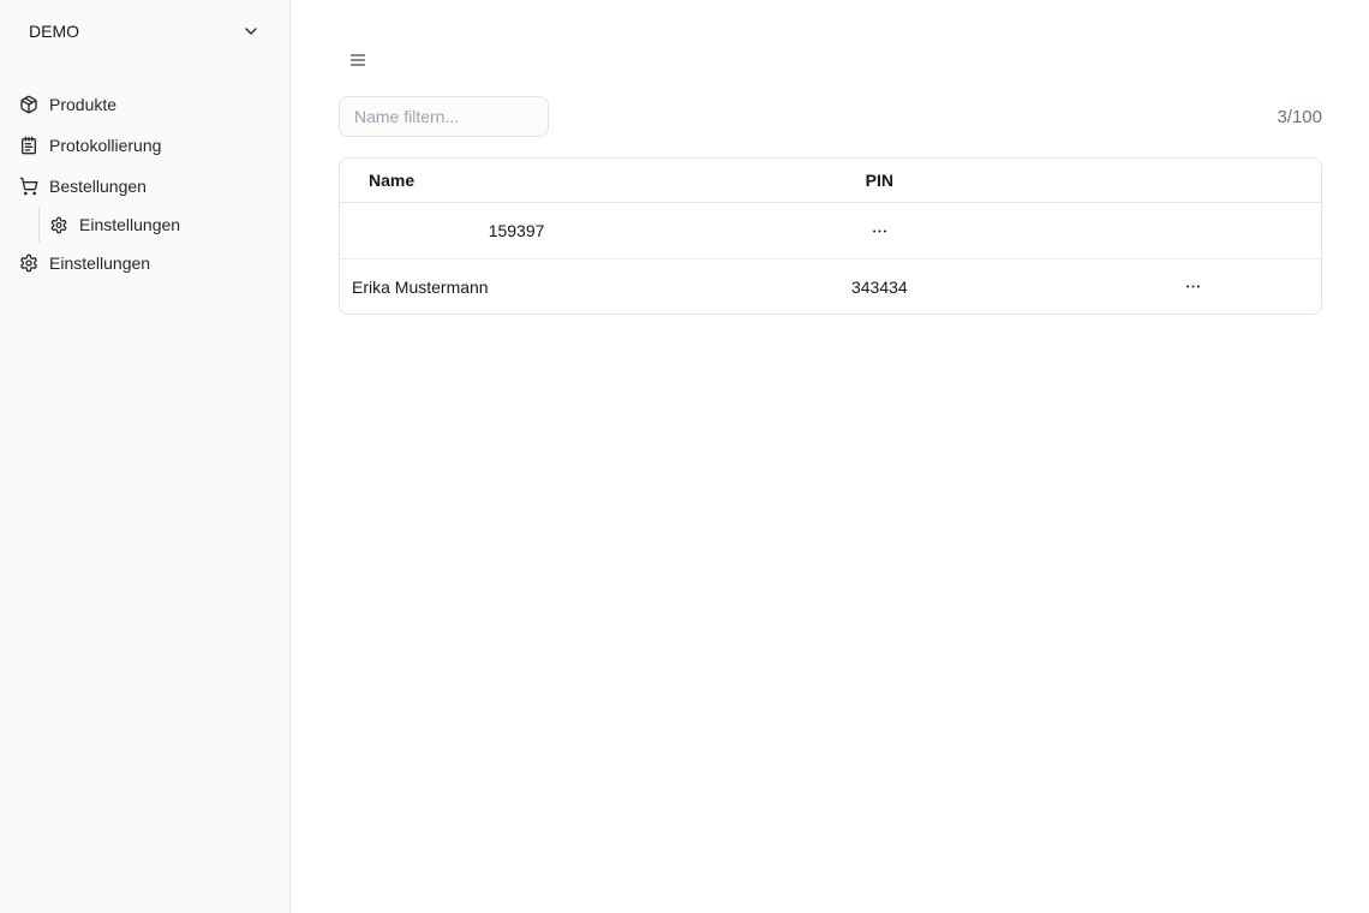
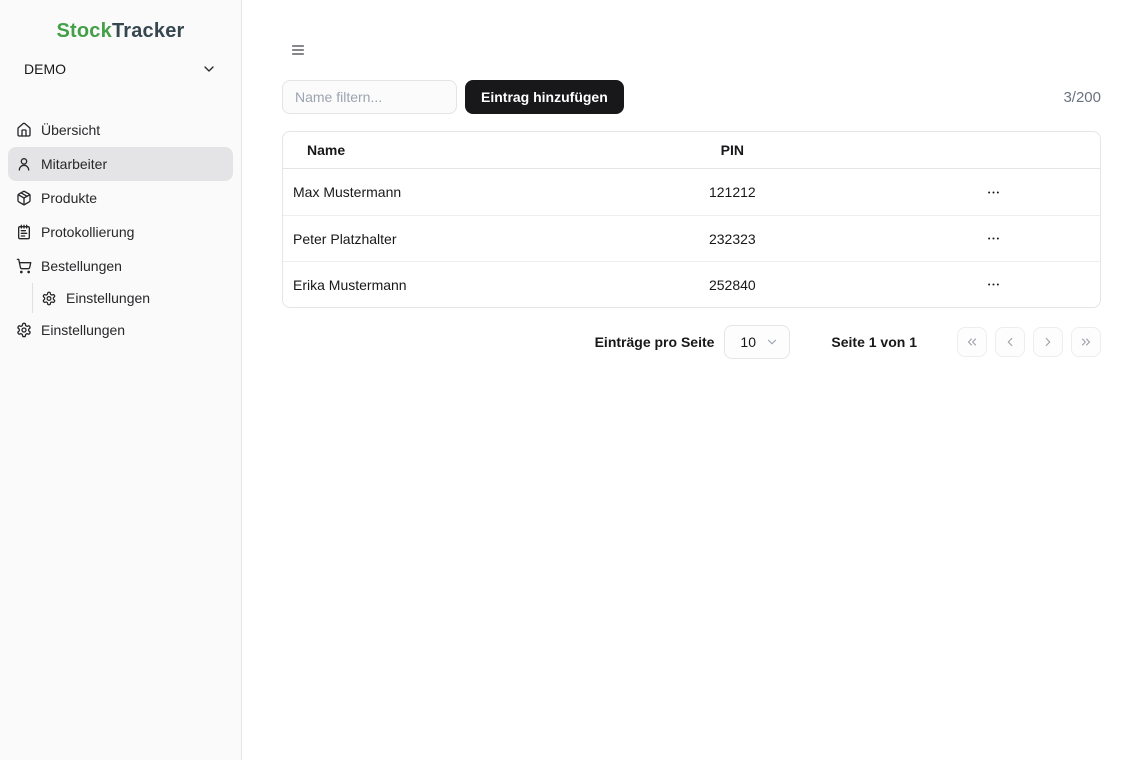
+ StockTracker
  DEMO
+ Übersicht
+ Mitarbeiter
  Produkte
  Protokollierung
  Bestellungen
  Einstellungen
  Einstellungen
  Name filtern...
+ Eintrag hinzufügen
- 3/100
+ 3/200
  Name
  PIN
+ Max Mustermann
+ 121212
+ Peter Platzhalter
- 159397
+ 232323
  Erika Mustermann
- 343434
+ 252840
+ Einträge pro Seite
+ 10
+ Seite 1 von 1
